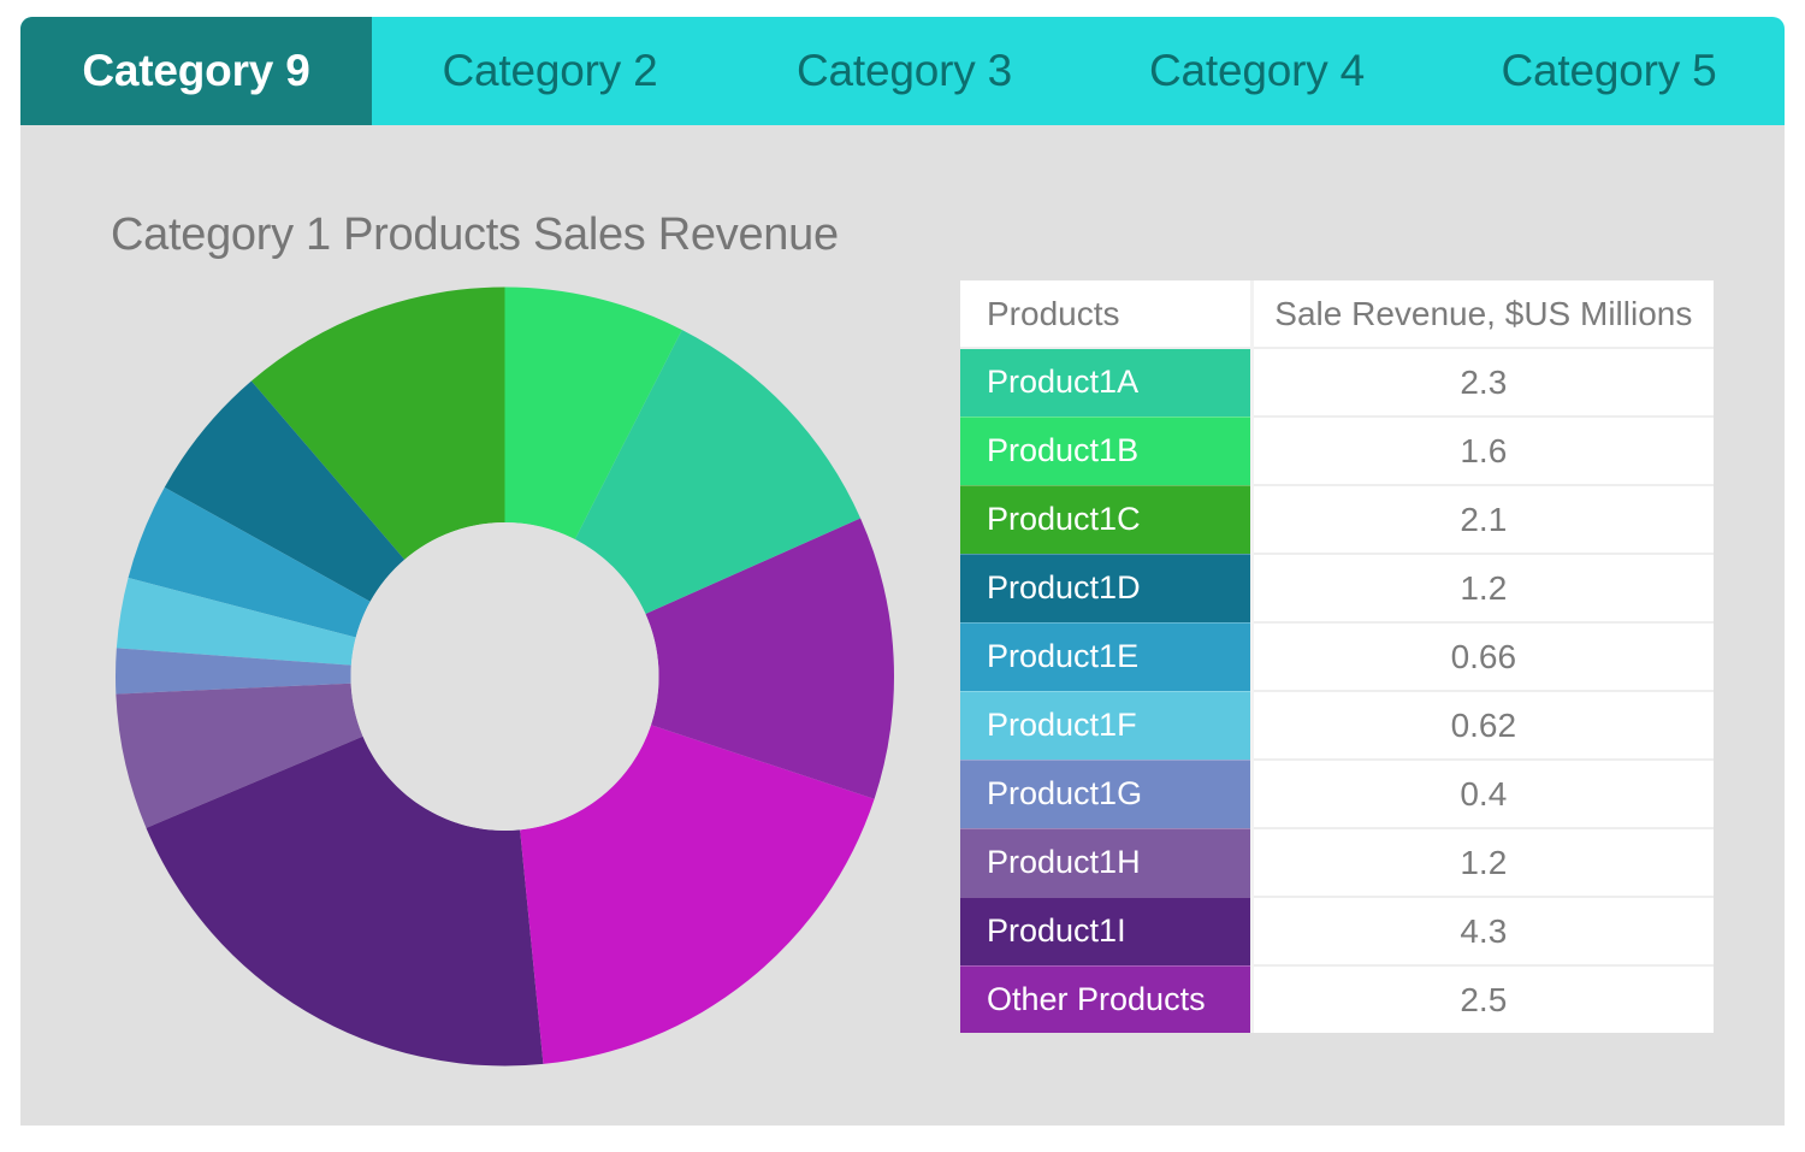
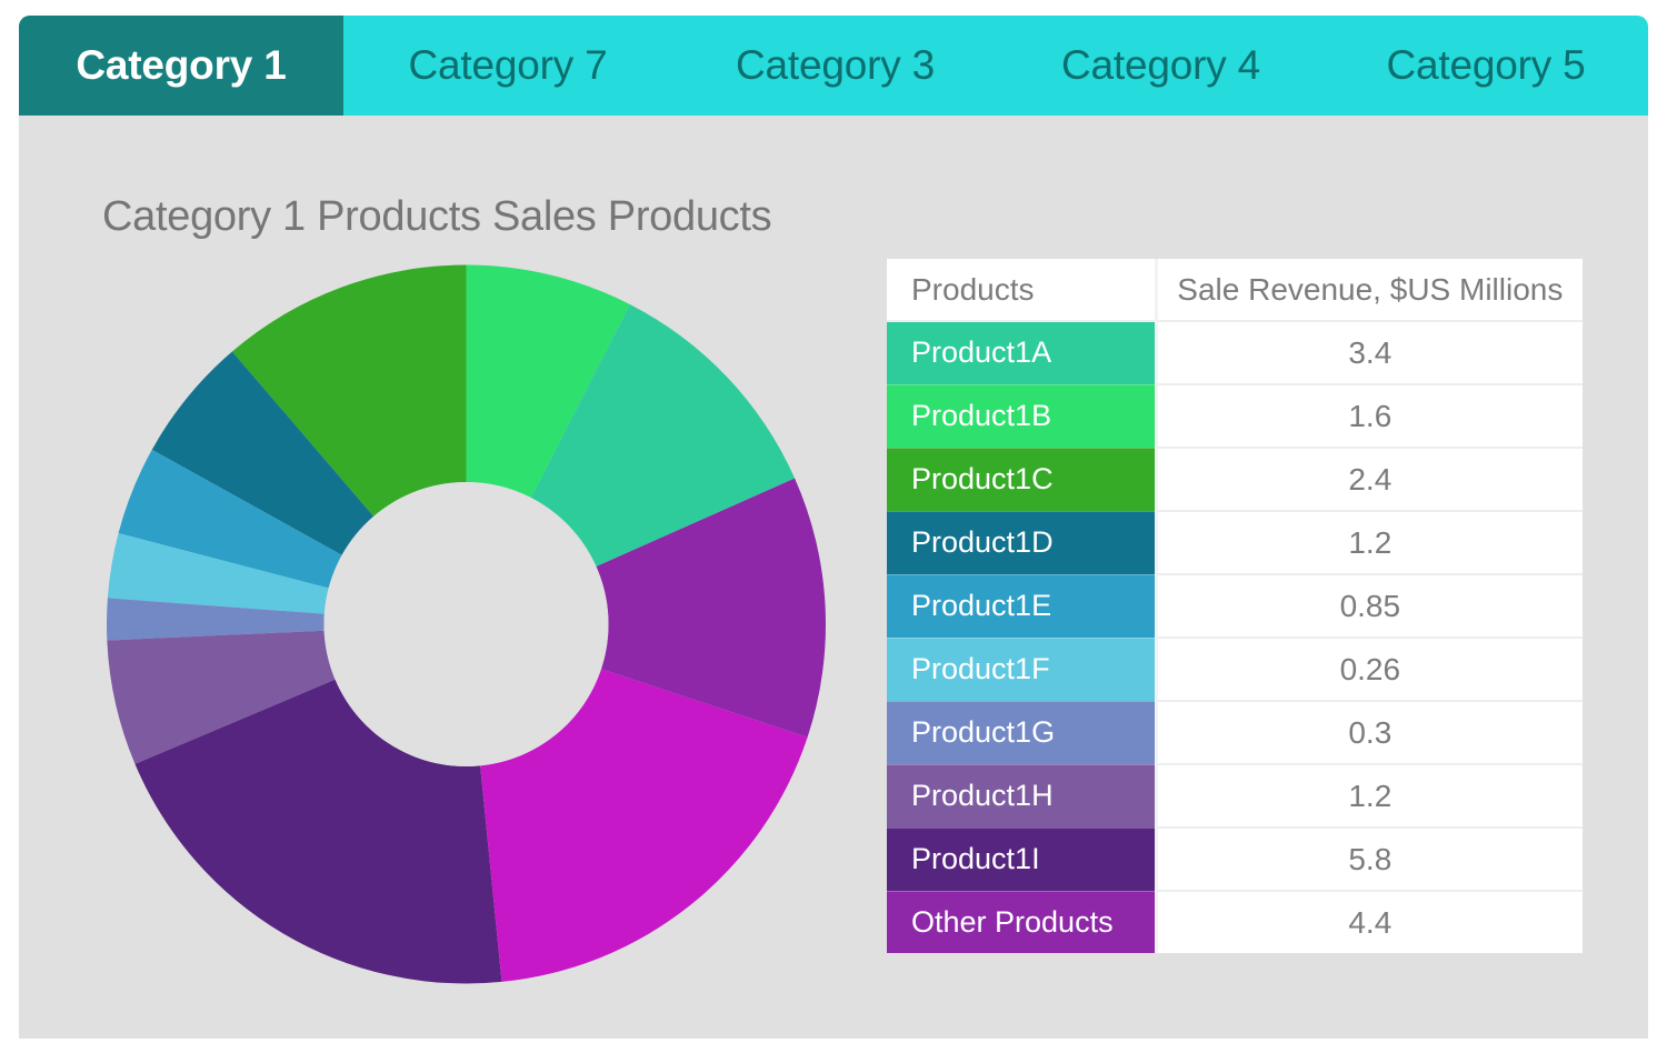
- Category 9
+ Category 1
- Category 2
+ Category 7
  Category 3
  Category 4
  Category 5
- Category 1 Products Sales Revenue
+ Category 1 Products Sales Products
  Products	Sale Revenue, $US Millions
- Product1A	2.3
+ Product1A	3.4
  Product1B	1.6
- Product1C	2.1
+ Product1C	2.4
  Product1D	1.2
- Product1E	0.66
+ Product1E	0.85
- Product1F	0.62
+ Product1F	0.26
- Product1G	0.4
+ Product1G	0.3
  Product1H	1.2
- Product1I	4.3
+ Product1I	5.8
- Other Products	2.5
+ Other Products	4.4
